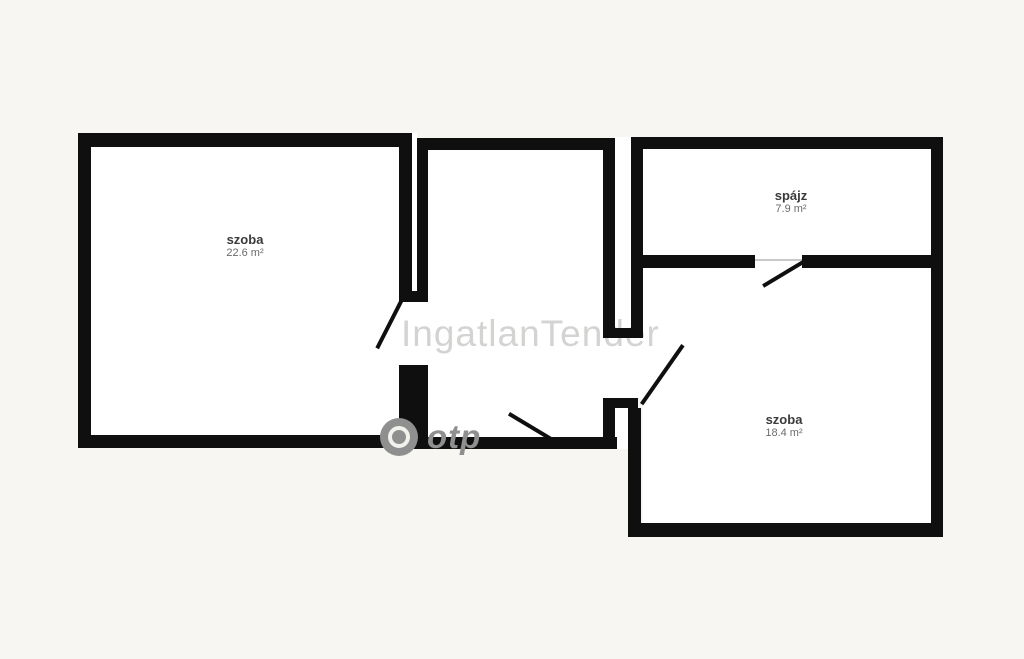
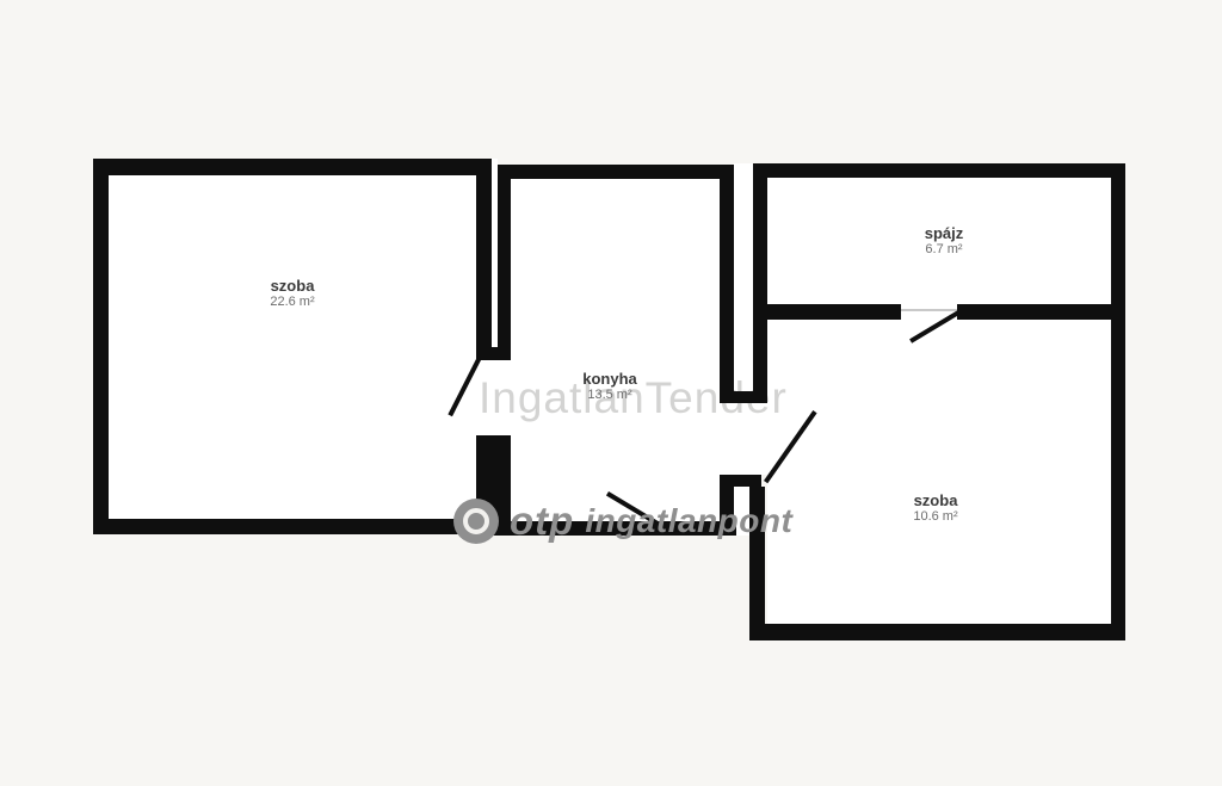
  szoba
  22.6 m²
+ konyha
+ 13.5 m²
  spájz
- 7.9 m²
+ 6.7 m²
  szoba
- 18.4 m²
+ 10.6 m²
  IngatlanTenr
  otp
+ ingatlanpont
